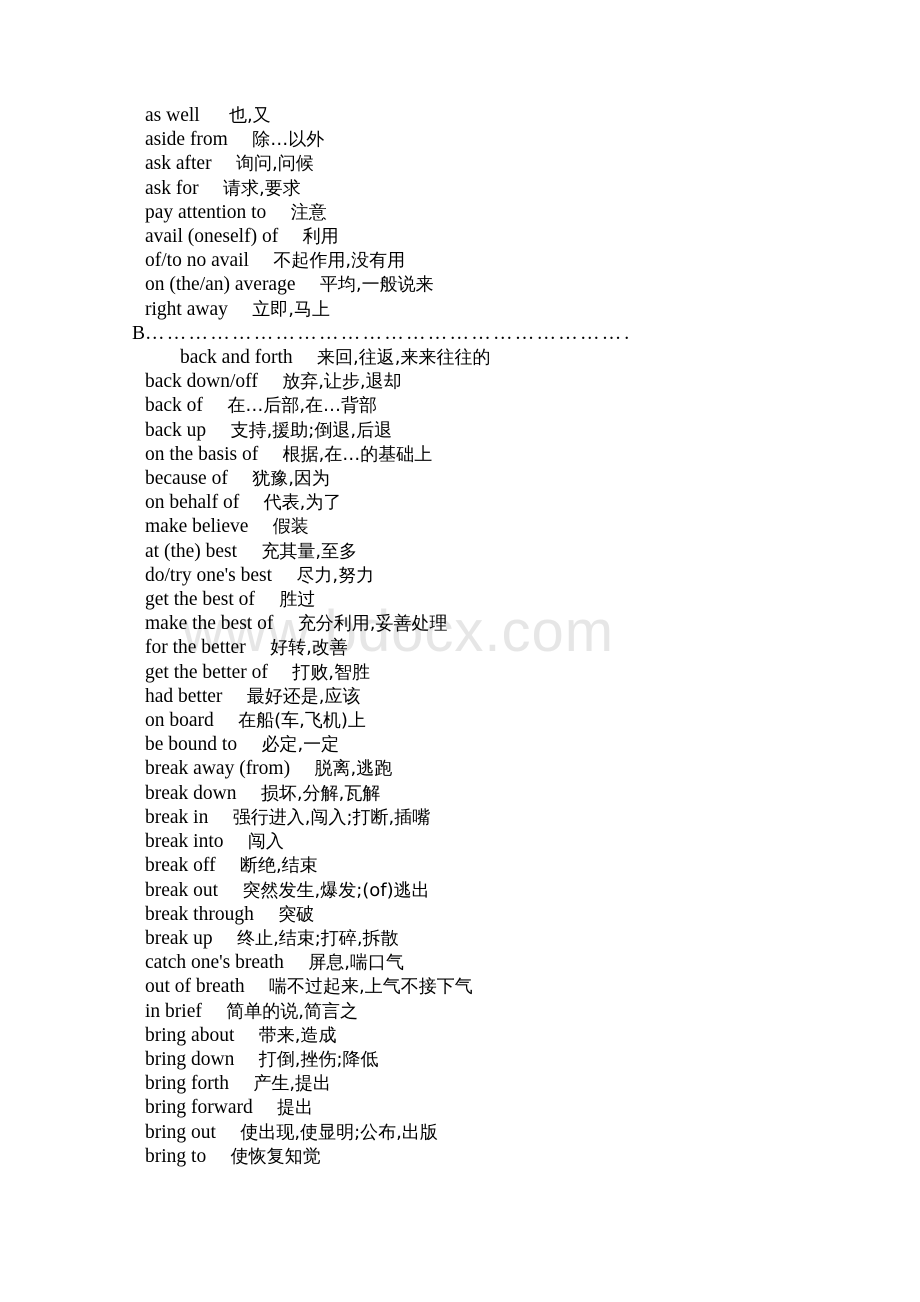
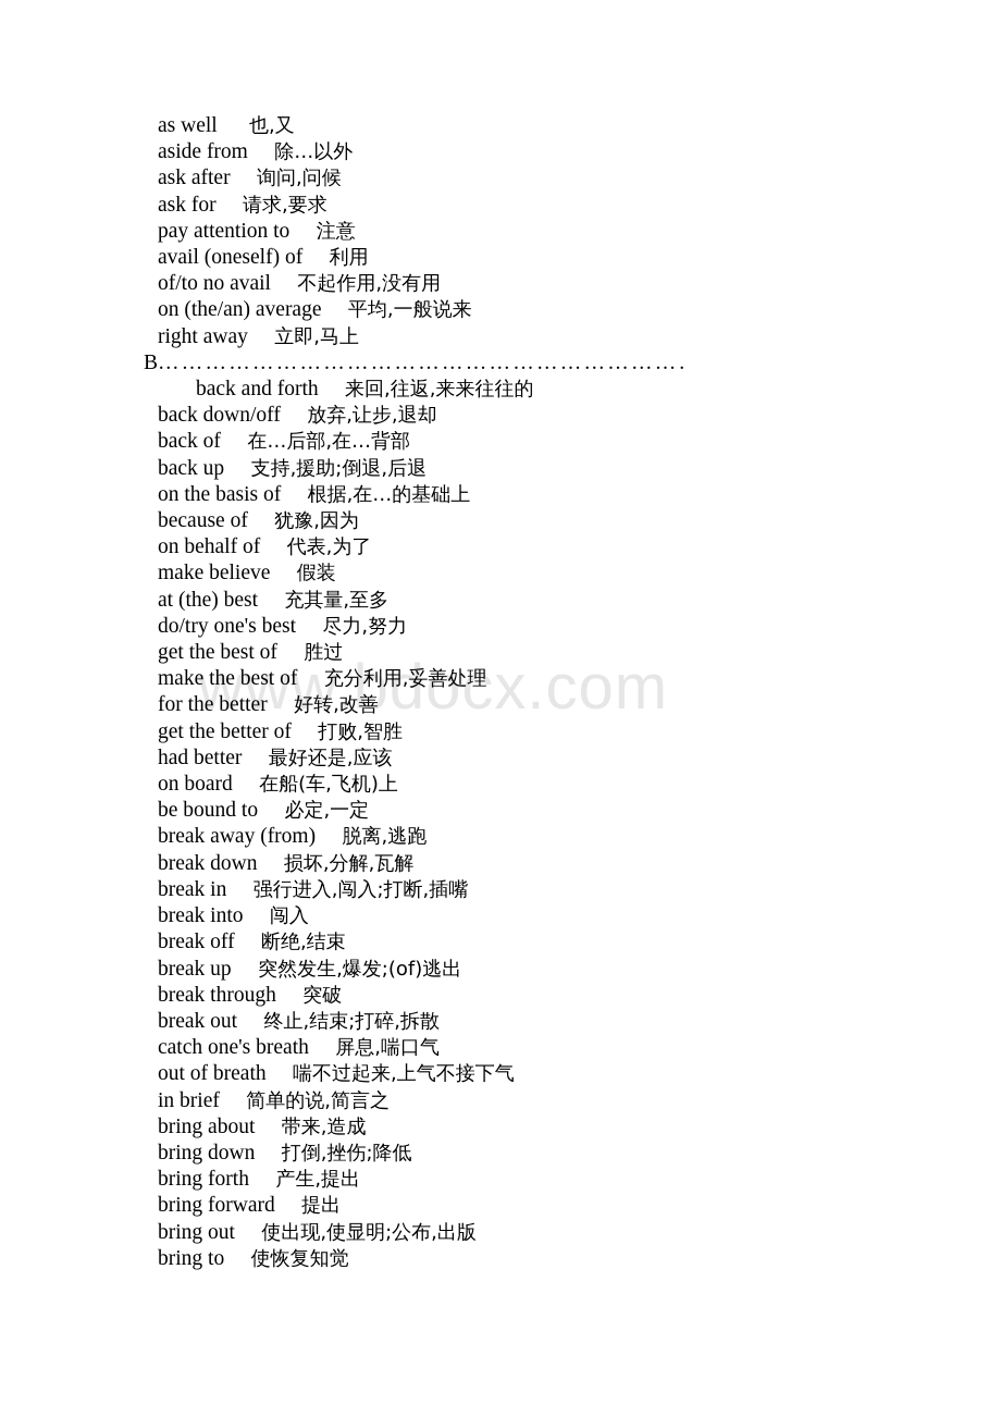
  www.bdocx.com
  as well 也,又
  aside from 除…以外
  ask after 询问,问候
  ask for 请求,要求
  pay attention to 注意
  avail (oneself) of 利用
  of/to no avail 不起作用,没有用
  on (the/an) average 平均,一般说来
  right away 立即,马上
  B
  …………………………………………………………
  back and forth 来回,往返,来来往往的
  back down/off 放弃,让步,退却
  back of 在…后部,在…背部
  back up 支持,援助;倒退,后退
  on the basis of 根据,在…的基础上
  because of 犹豫,因为
  on behalf of 代表,为了
  make believe 假装
  at (the) best 充其量,至多
  do/try one's best 尽力,努力
  get the best of 胜过
  make the best of 充分利用,妥善处理
  for the better 好转,改善
  get the better of 打败,智胜
  had better 最好还是,应该
  on board 在船(车,飞机)上
  be bound to 必定,一定
  break away (from) 脱离,逃跑
  break down 损坏,分解,瓦解
  break in 强行进入,闯入;打断,插嘴
  break into 闯入
  break off 断绝,结束
- break out 突然发生,爆发;(of)逃出
+ break up 突然发生,爆发;(of)逃出
  break through 突破
- break up 终止,结束;打碎,拆散
+ break out 终止,结束;打碎,拆散
  catch one's breath 屏息,喘口气
  out of breath 喘不过起来,上气不接下气
  in brief 简单的说,简言之
  bring about 带来,造成
  bring down 打倒,挫伤;降低
  bring forth 产生,提出
  bring forward 提出
  bring out 使出现,使显明;公布,出版
  bring to 使恢复知觉
